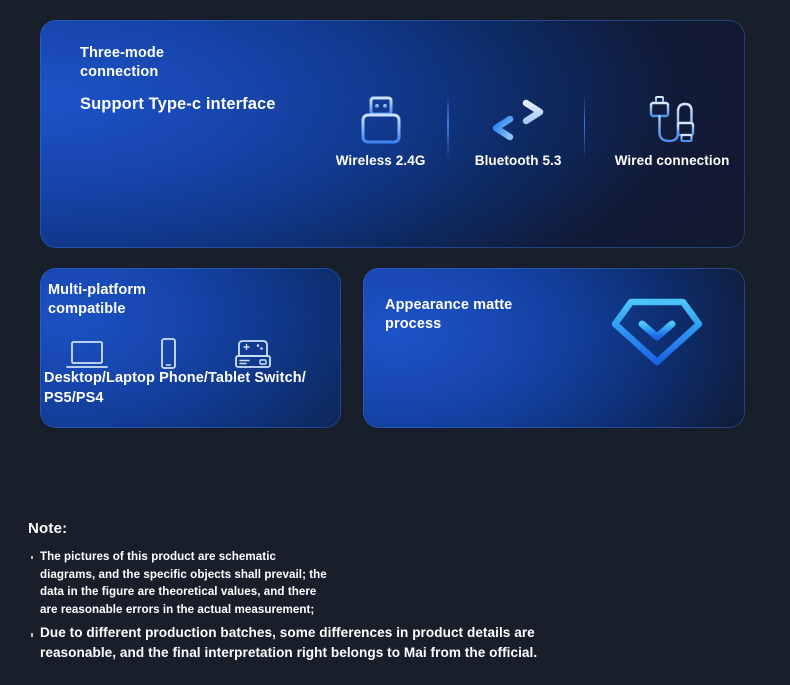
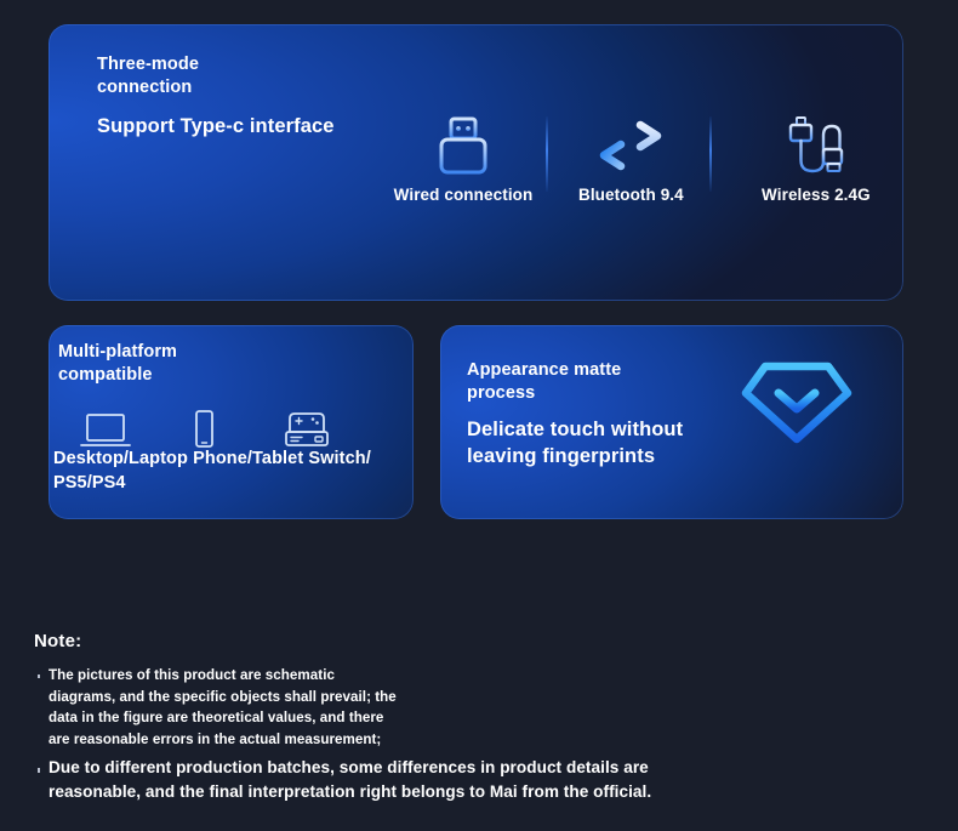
  Three-mode
  connection
  Support Type-c interface
- Wireless 2.4G
+ Wired connection
- Bluetooth 5.3
+ Bluetooth 9.4
- Wired connection
+ Wireless 2.4G
  Multi-platform
  compatible
  Desktop/Laptop Phone/Tablet Switch/
  PS5/PS4
  Appearance matte
  process
+ Delicate touch without
+ leaving fingerprints
  Note:
  The pictures of this product are schematic
  diagrams, and the specific objects shall prevail; the
  data in the figure are theoretical values, and there
  are reasonable errors in the actual measurement;
  Due to different production batches, some differences in product details are
  reasonable, and the final interpretation right belongs to Mai from the official.
